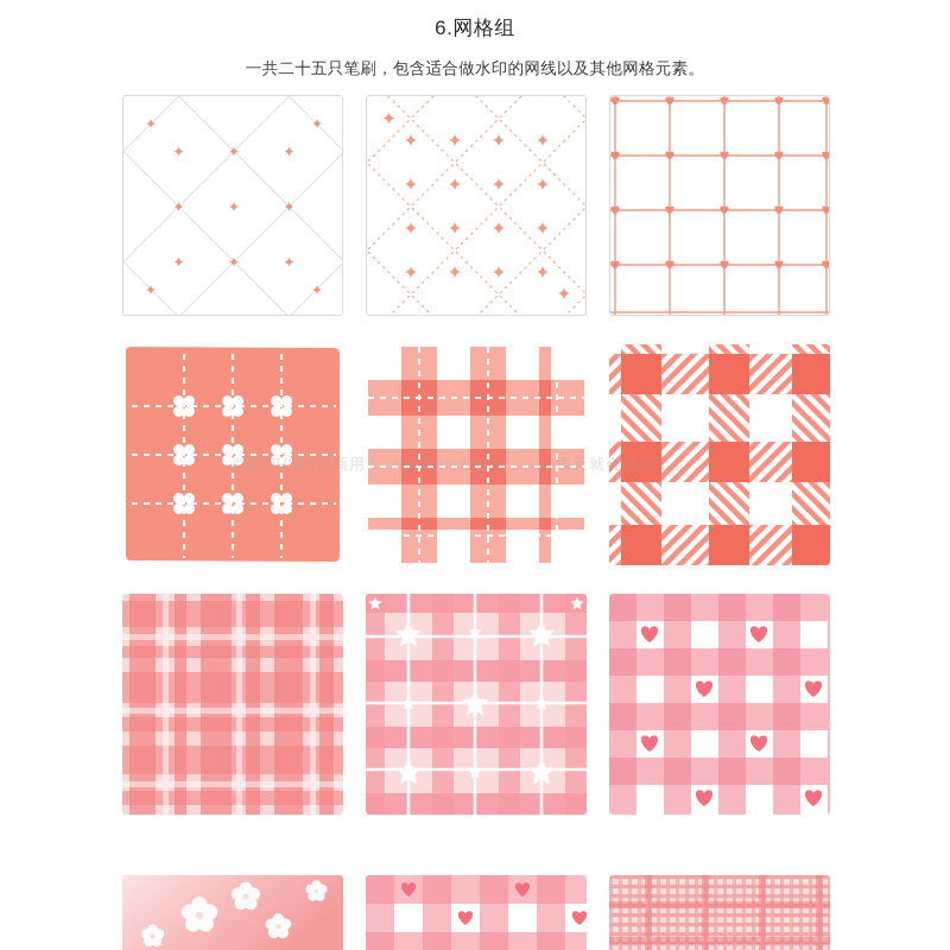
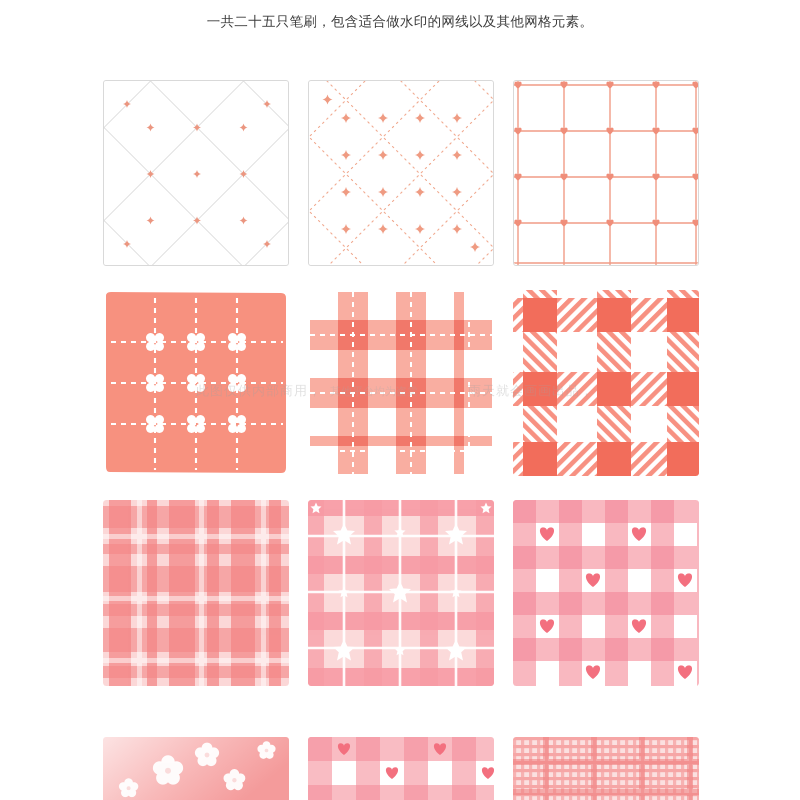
- 6.网格组
  一共二十五只笔刷，包含适合做水印的网线以及其他网格元素。
  此图仅供内部商用，
  雨天就会画画出品，
  其他平台均为盗卖。
